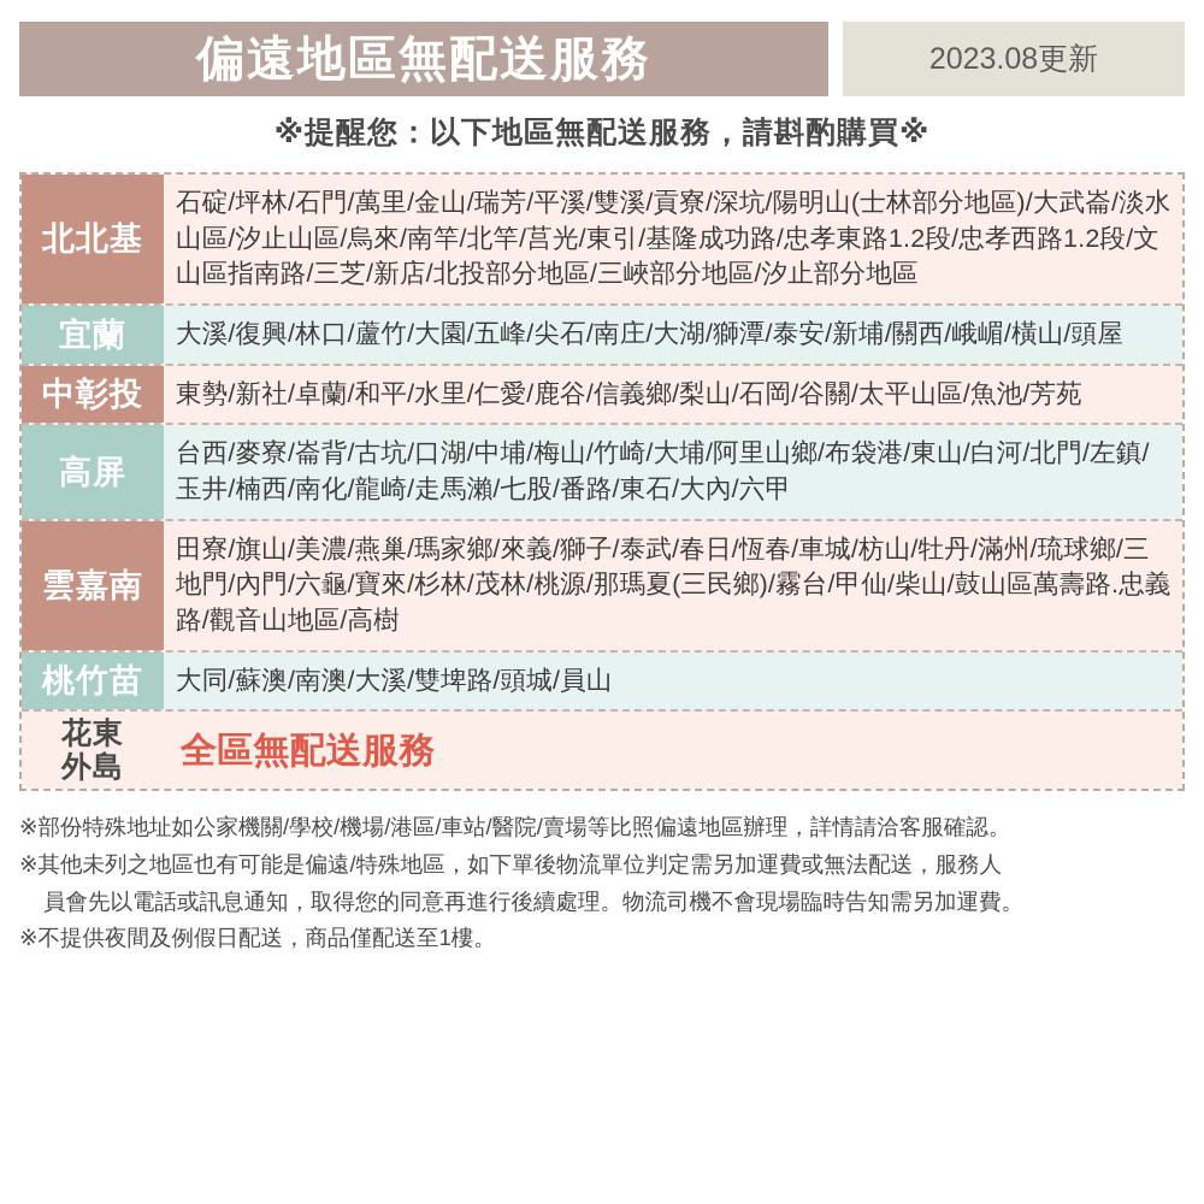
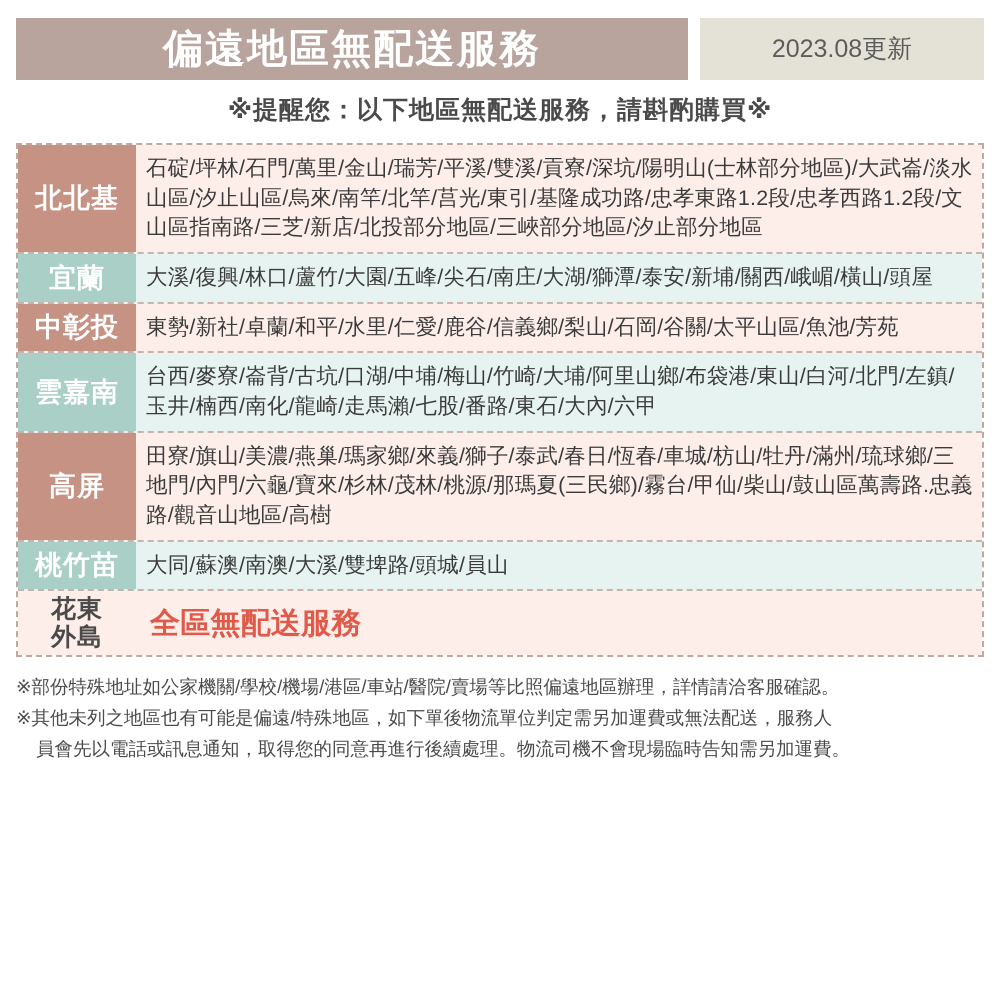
  偏遠地區無配送服務
  2023.08更新
  ※提醒您：以下地區無配送服務，請斟酌購買※
  北北基
  石碇/坪林/石門/萬里/金山/瑞芳/平溪/雙溪/貢寮/深坑/陽明山(士林部分地區)/大武崙/淡水山區/汐止山區/烏來/南竿/北竿/莒光/東引/基隆成功路/忠孝東路1.2段/忠孝西路1.2段/文山區指南路/三芝/新店/北投部分地區/三峽部分地區/汐止部分地區
  宜蘭
  大溪/復興/林口/蘆竹/大園/五峰/尖石/南庄/大湖/獅潭/泰安/新埔/關西/峨嵋/橫山/頭屋
  中彰投
  東勢/新社/卓蘭/和平/水里/仁愛/鹿谷/信義鄉/梨山/石岡/谷關/太平山區/魚池/芳苑
- 高屏
+ 雲嘉南
  台西/麥寮/崙背/古坑/口湖/中埔/梅山/竹崎/大埔/阿里山鄉/布袋港/東山/白河/北門/左鎮/玉井/楠西/南化/龍崎/走馬瀨/七股/番路/東石/大內/六甲
- 雲嘉南
+ 高屏
  田寮/旗山/美濃/燕巢/瑪家鄉/來義/獅子/泰武/春日/恆春/車城/枋山/牡丹/滿州/琉球鄉/三地門/內門/六龜/寶來/杉林/茂林/桃源/那瑪夏(三民鄉)/霧台/甲仙/柴山/鼓山區萬壽路.忠義路/觀音山地區/高樹
  桃竹苗
  大同/蘇澳/南澳/大溪/雙埤路/頭城/員山
  花東
  外島
  全區無配送服務
  ※部份特殊地址如公家機關/學校/機場/港區/車站/醫院/賣場等比照偏遠地區辦理，詳情請洽客服確認。
  ※其他未列之地區也有可能是偏遠/特殊地區，如下單後物流單位判定需另加運費或無法配送，服務人
  員會先以電話或訊息通知，取得您的同意再進行後續處理。物流司機不會現場臨時告知需另加運費。
- ※不提供夜間及例假日配送，商品僅配送至1樓。
